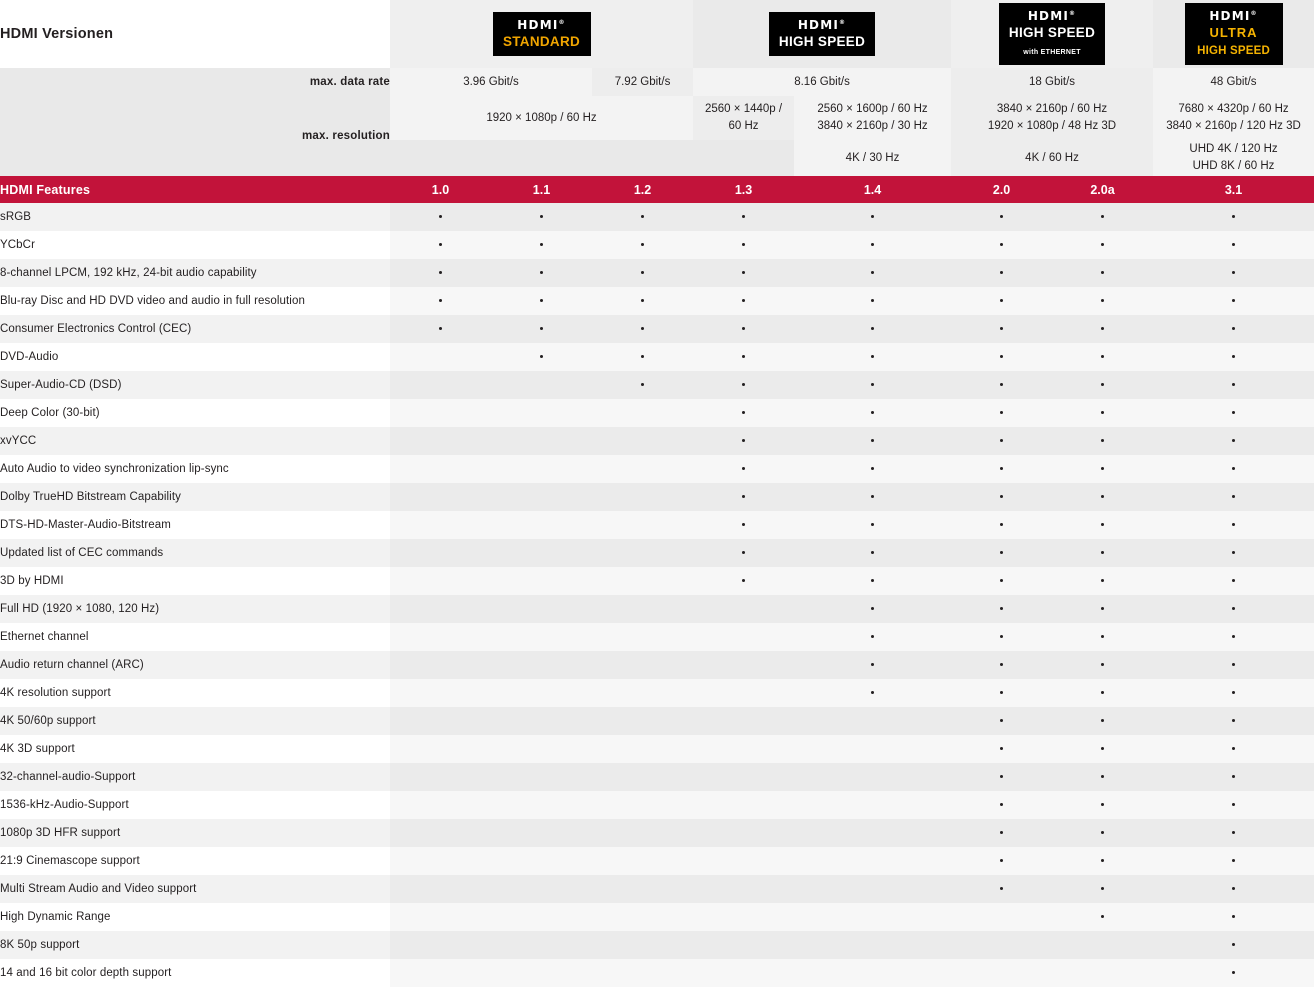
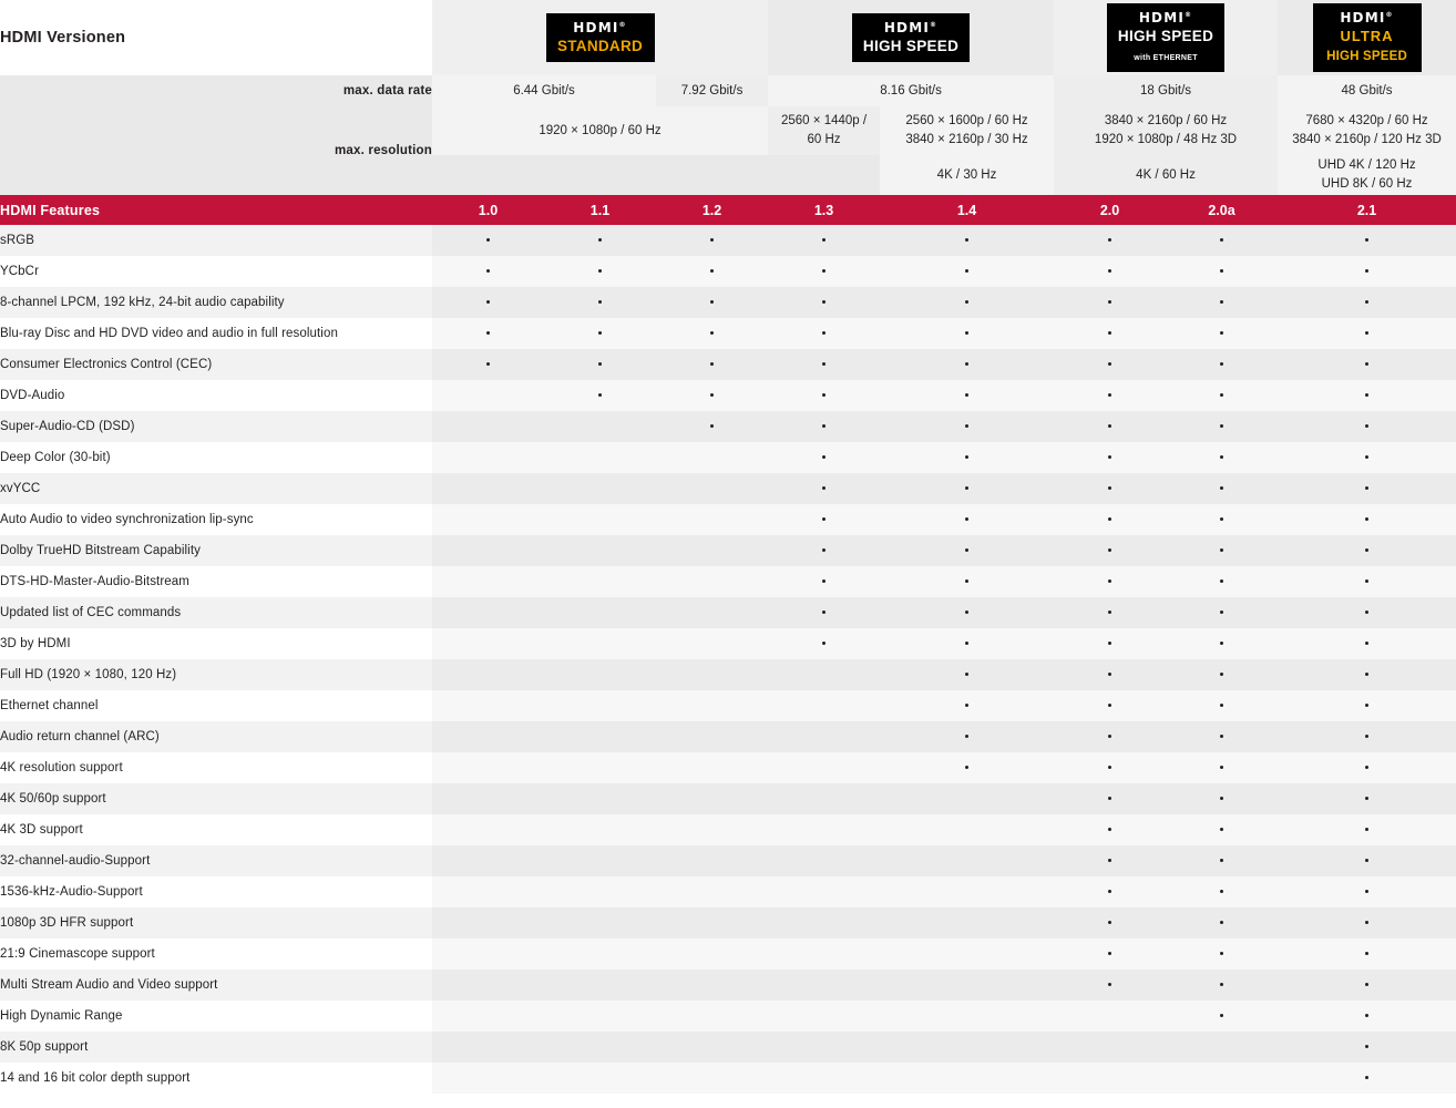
  HDMI Versionen	HDMI STANDARD	HDMI HIGH SPEED	HDMI HIGH SPEED	HDMI ULTRA HIGH SPEED
- max. data rate	3.96 Gbit/s	7.92 Gbit/s	8.16 Gbit/s	18 Gbit/s	48 Gbit/s
+ max. data rate	6.44 Gbit/s	7.92 Gbit/s	8.16 Gbit/s	18 Gbit/s	48 Gbit/s
  max. resolution	1920 × 1080p / 60 Hz	2560 × 1440p / 60 Hz	2560 × 1600p / 60 Hz 3840 × 2160p / 30 Hz	3840 × 2160p / 60 Hz 1920 × 1080p / 48 Hz 3D	7680 × 4320p / 60 Hz 3840 × 2160p / 120 Hz 3D
  	4K / 30 Hz	4K / 60 Hz	UHD 4K / 120 Hz UHD 8K / 60 Hz
- HDMI Features	1.0	1.1	1.2	1.3	1.4	2.0	2.0a	3.1
+ HDMI Features	1.0	1.1	1.2	1.3	1.4	2.0	2.0a	2.1
  sRGB
  YCbCr
  8-channel LPCM, 192 kHz, 24-bit audio capability
  Blu-ray Disc and HD DVD video and audio in full resolution
  Consumer Electronics Control (CEC)
  DVD-Audio
  Super-Audio-CD (DSD)
  Deep Color (30-bit)
  xvYCC
  Auto Audio to video synchronization lip-sync
  Dolby TrueHD Bitstream Capability
  DTS-HD-Master-Audio-Bitstream
  Updated list of CEC commands
  3D by HDMI
  Full HD (1920 × 1080, 120 Hz)
  Ethernet channel
  Audio return channel (ARC)
  4K resolution support
  4K 50/60p support
  4K 3D support
  32-channel-audio-Support
  1536-kHz-Audio-Support
  1080p 3D HFR support
  21:9 Cinemascope support
  Multi Stream Audio and Video support
  High Dynamic Range
  8K 50p support
  14 and 16 bit color depth support
